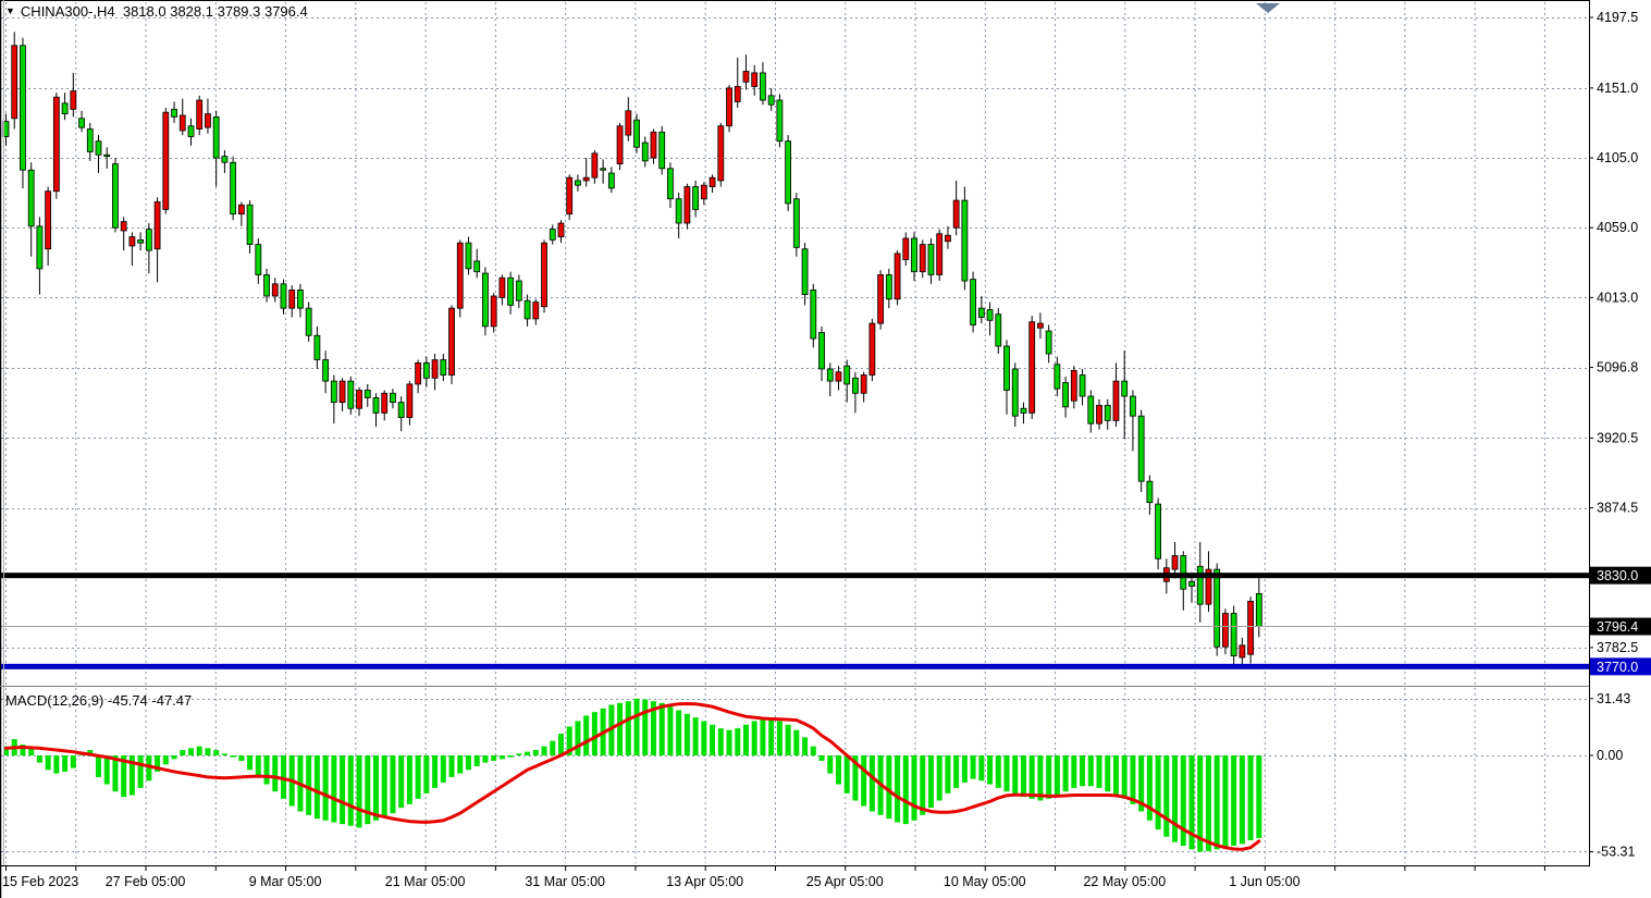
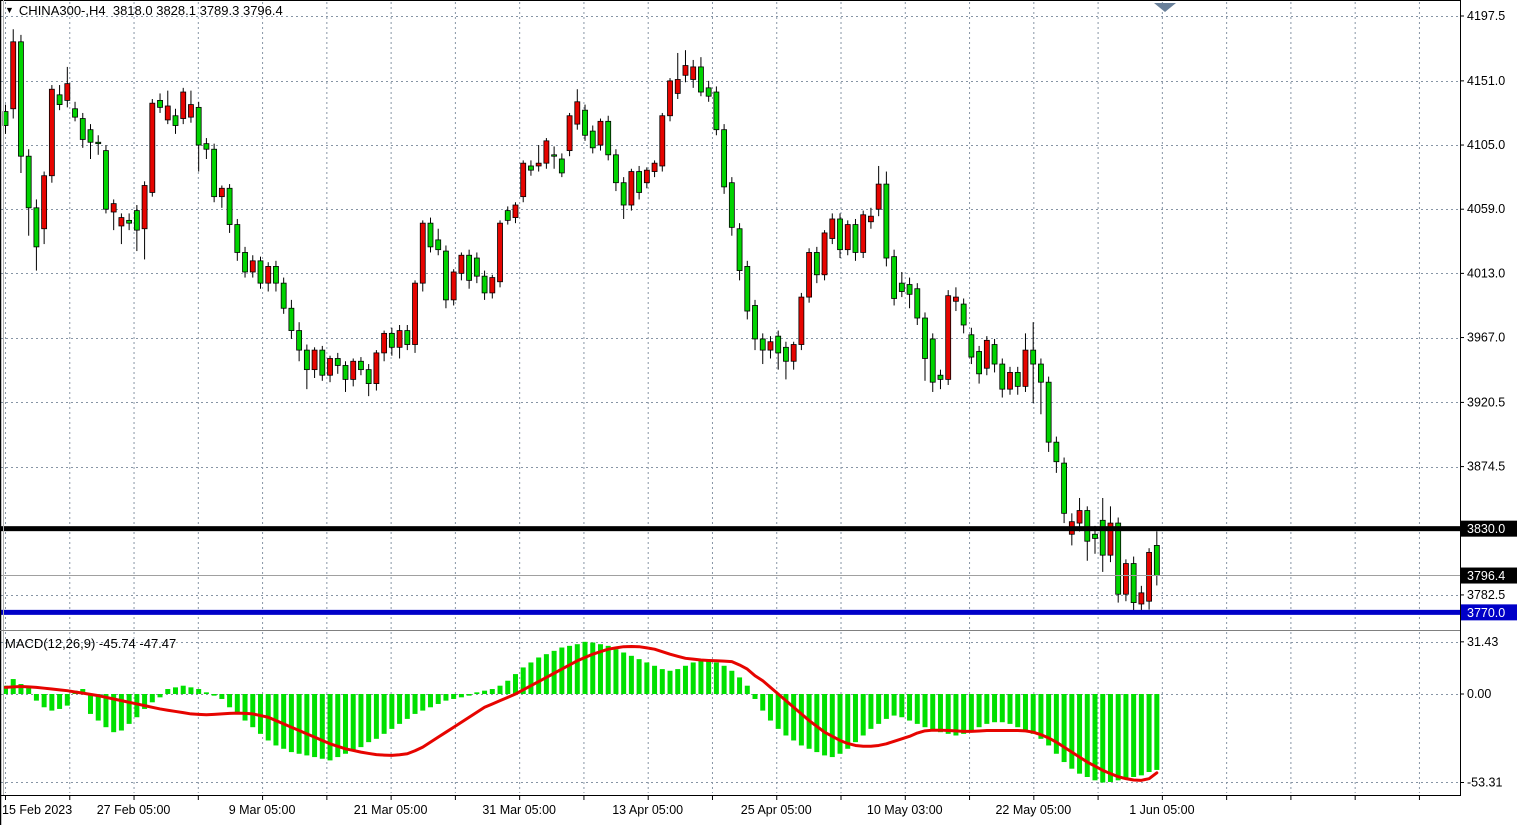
  4197.5
  4151.0
  4105.0
  4059.0
  4013.0
- 5096.8
+ 3967.0
  3920.5
  3874.5
  3782.5
  31.43
  0.00
  -53.31
  3830.0
  3796.4
  3770.0
  15 Feb 2023
  27 Feb 05:00
  9 Mar 05:00
  21 Mar 05:00
  31 Mar 05:00
  13 Apr 05:00
  25 Apr 05:00
- 10 May 05:00
+ 10 May 03:00
  22 May 05:00
  1 Jun 05:00
  ▼
  CHINA300-,H4 3818.0 3828.1 3789.3 3796.4
  MACD(12,26,9) -45.74 -47.47
